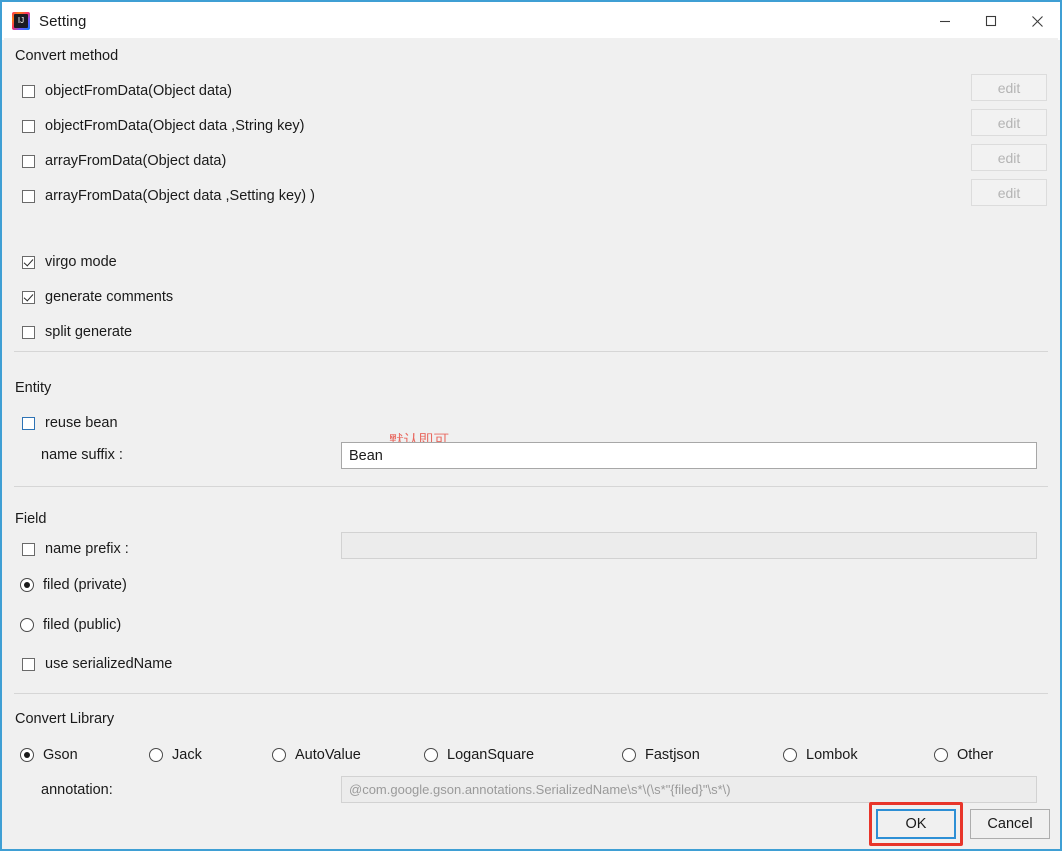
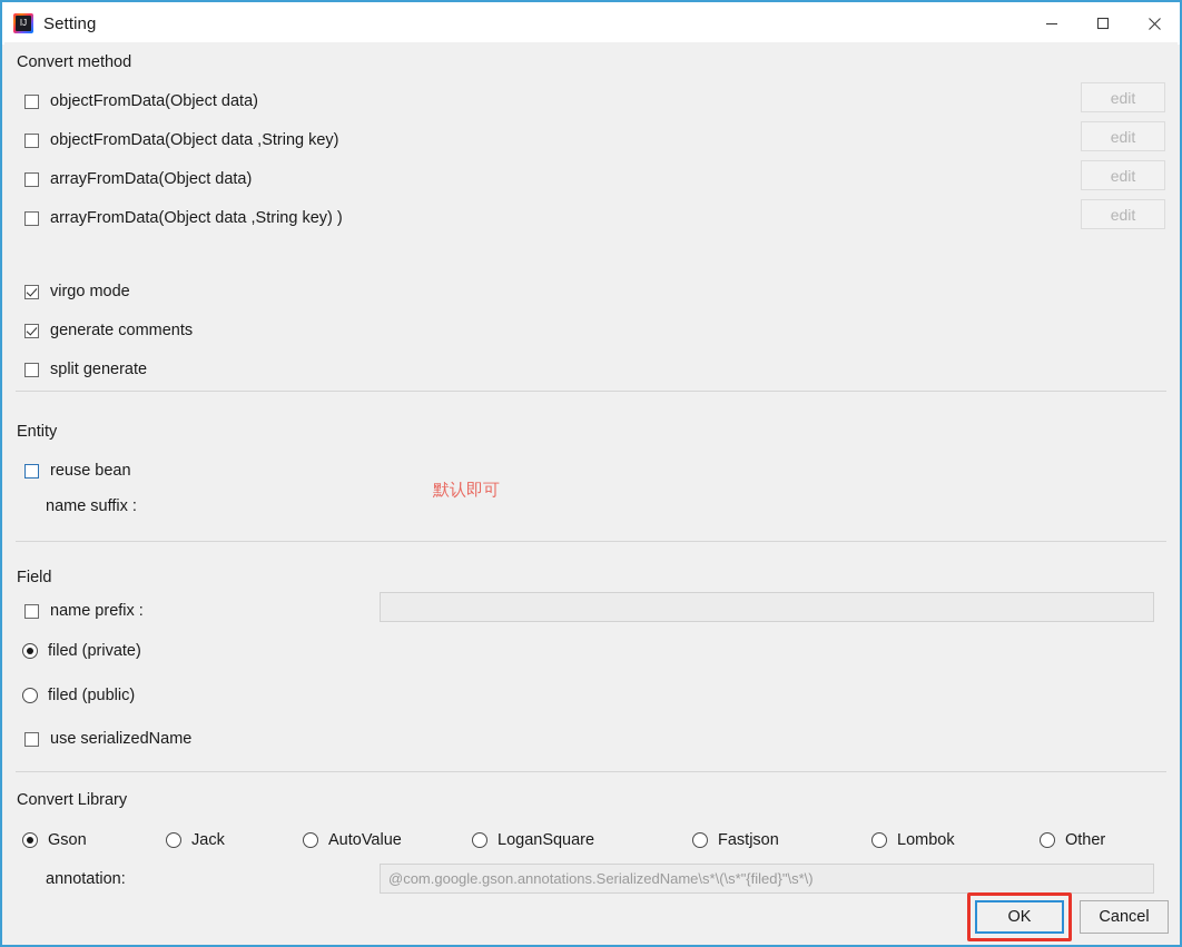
  Setting
  Convert method
  objectFromData(Object data)
  edit
  objectFromData(Object data ,String key)
  edit
  arrayFromData(Object data)
  edit
- arrayFromData(Object data ,Setting key) )
+ arrayFromData(Object data ,String key) )
  edit
  virgo mode
  generate comments
  split generate
  Entity
  默认即可
  reuse bean
  name suffix :
- Bean
  Field
  name prefix :
  filed (private)
  filed (public)
  use serializedName
  Convert Library
  Gson
  Jack
  AutoValue
  LoganSquare
  Fastjson
  Lombok
  Other
  annotation:
  @com.google.gson.annotations.SerializedName\s*\(\s*"{filed}"\s*\)
  OK
  Cancel
